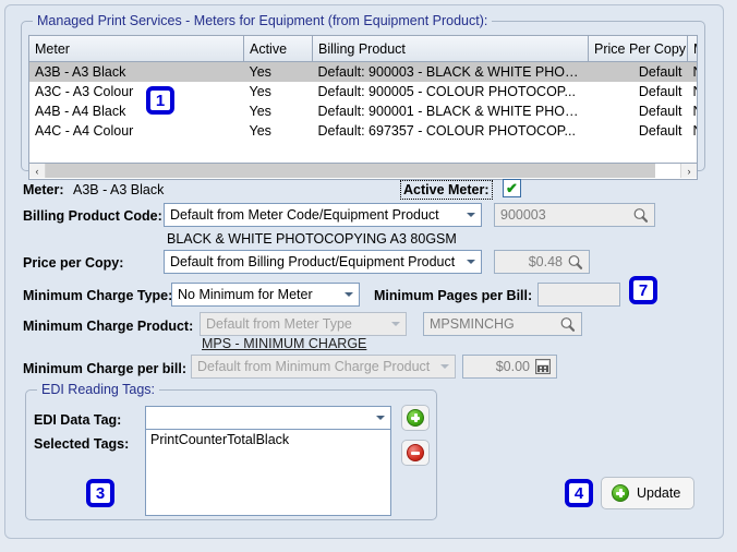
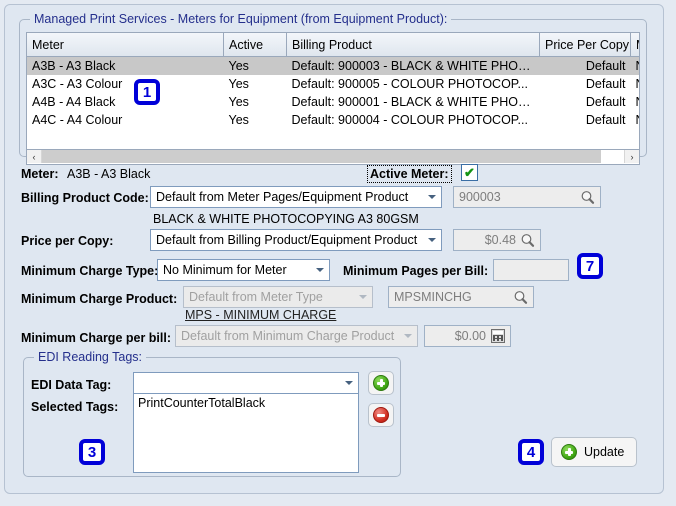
  Managed Print Services - Meters for Equipment (from Equipment Product):
  Meter	Active	Billing Product	Price Per Copy
  A3B - A3 Black	Yes	Default: 900003 - BLACK & WHITE PHOT...	Default
  A3C - A3 Colour	Yes	Default: 900005 - COLOUR PHOTOCOP...	Default
  A4B - A4 Black	Yes	Default: 900001 - BLACK & WHITE PHOT...	Default
- A4C - A4 Colour	Yes	Default: 697357 - COLOUR PHOTOCOP...	Default
+ A4C - A4 Colour	Yes	Default: 900004 - COLOUR PHOTOCOP...	Default
  ‹
  ›
  1
  Meter:
  A3B - A3 Black
  Active Meter:
  ✔
  Billing Product Code:
- Default from Meter Code/Equipment Product
+ Default from Meter Pages/Equipment Product
  900003
  BLACK & WHITE PHOTOCOPYING A3 80GSM
  Price per Copy:
  Default from Billing Product/Equipment Product
  $0.48
  7
  Minimum Charge Type
  No Minimum for Meter
  Minimum Pages per Bill:
  Minimum Charge Product:
  Default from Meter Type
  MPSMINCHG
  MPS - MINIMUM CHARGE
  Minimum Charge per bill:
  Default from Minimum Charge Product
  $0.00
  EDI Reading Tags:
  EDI Data Tag:
  Selected Tags:
  PrintCounterTotalBlack
  3
  4
  Update
